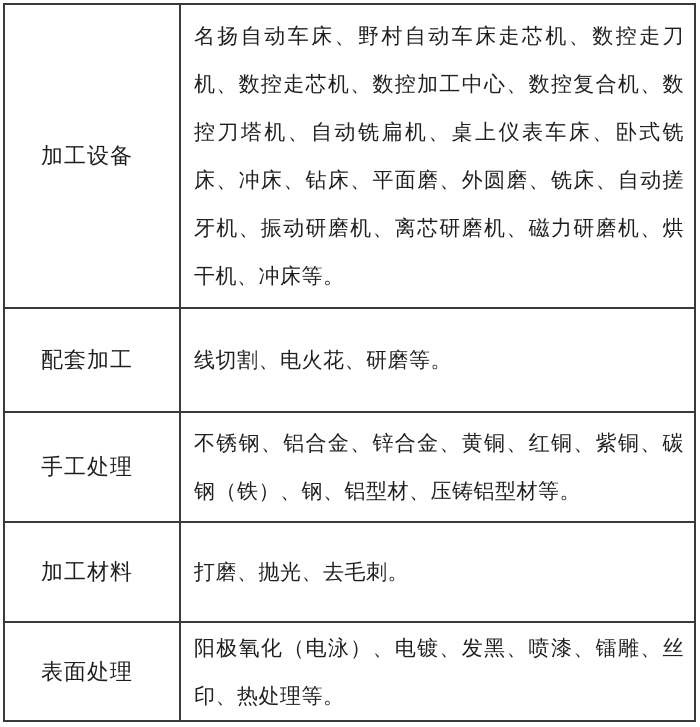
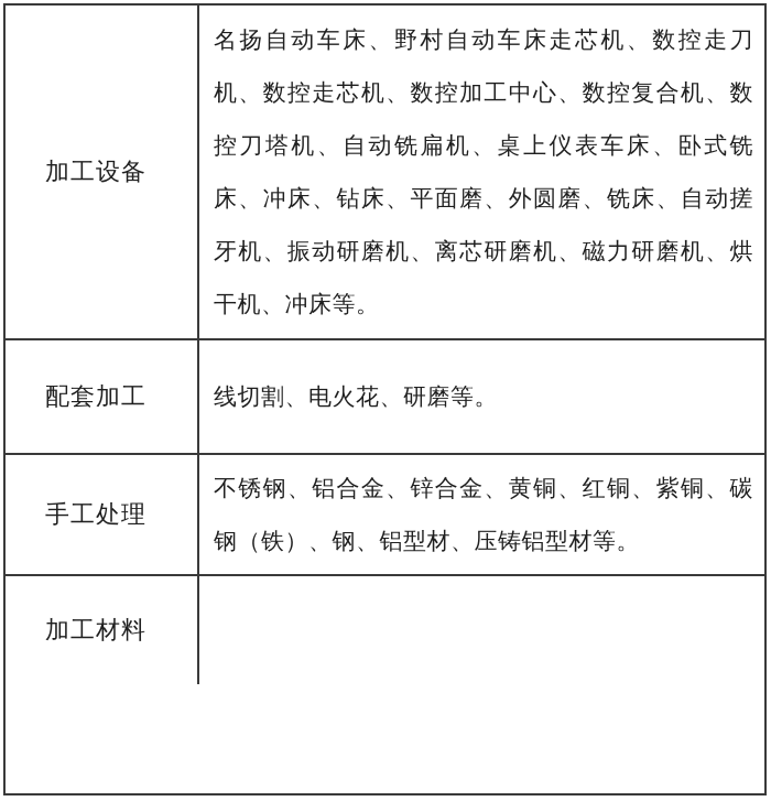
  加工设备
  名扬自动车床、野村自动车床走芯机、数控走刀机、数控走芯机、数控加工中心、数控复合机、数控刀塔机、自动铣扁机、桌上仪表车床、卧式铣床、冲床、钻床、平面磨、外圆磨、铣床、自动搓牙机、振动研磨机、离芯研磨机、磁力研磨机、烘干机、冲床等。
  配套加工
  线切割、电火花、研磨等。
  手工处理
  不锈钢、铝合金、锌合金、黄铜、红铜、紫铜、碳钢（铁）、钢、铝型材、压铸铝型材等。
  加工材料
- 打磨、抛光、去毛刺。
- 表面处理
- 阳极氧化（电泳）、电镀、发黑、喷漆、镭雕、丝印、热处理等。
